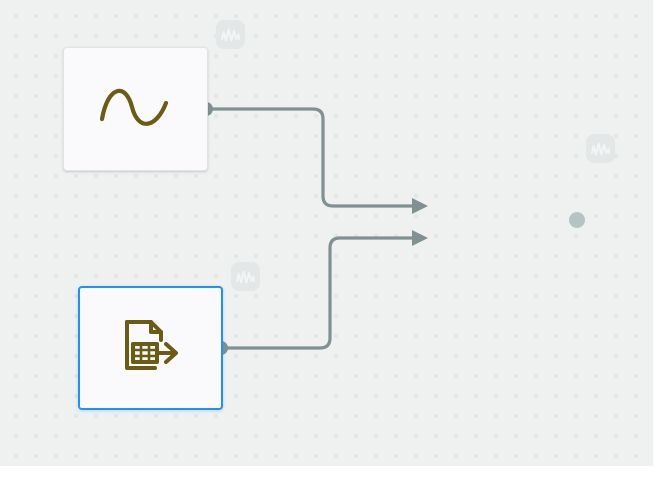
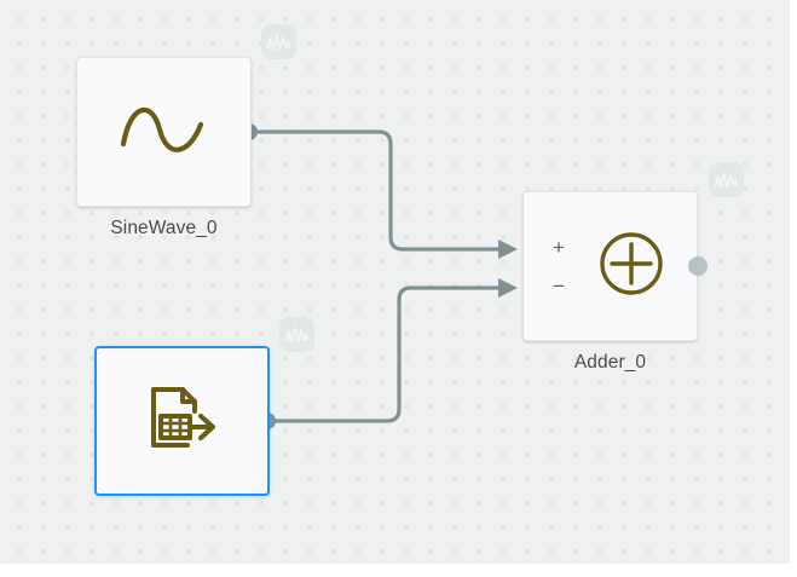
+ SineWave_0
+ +
+ −
+ Adder_0
